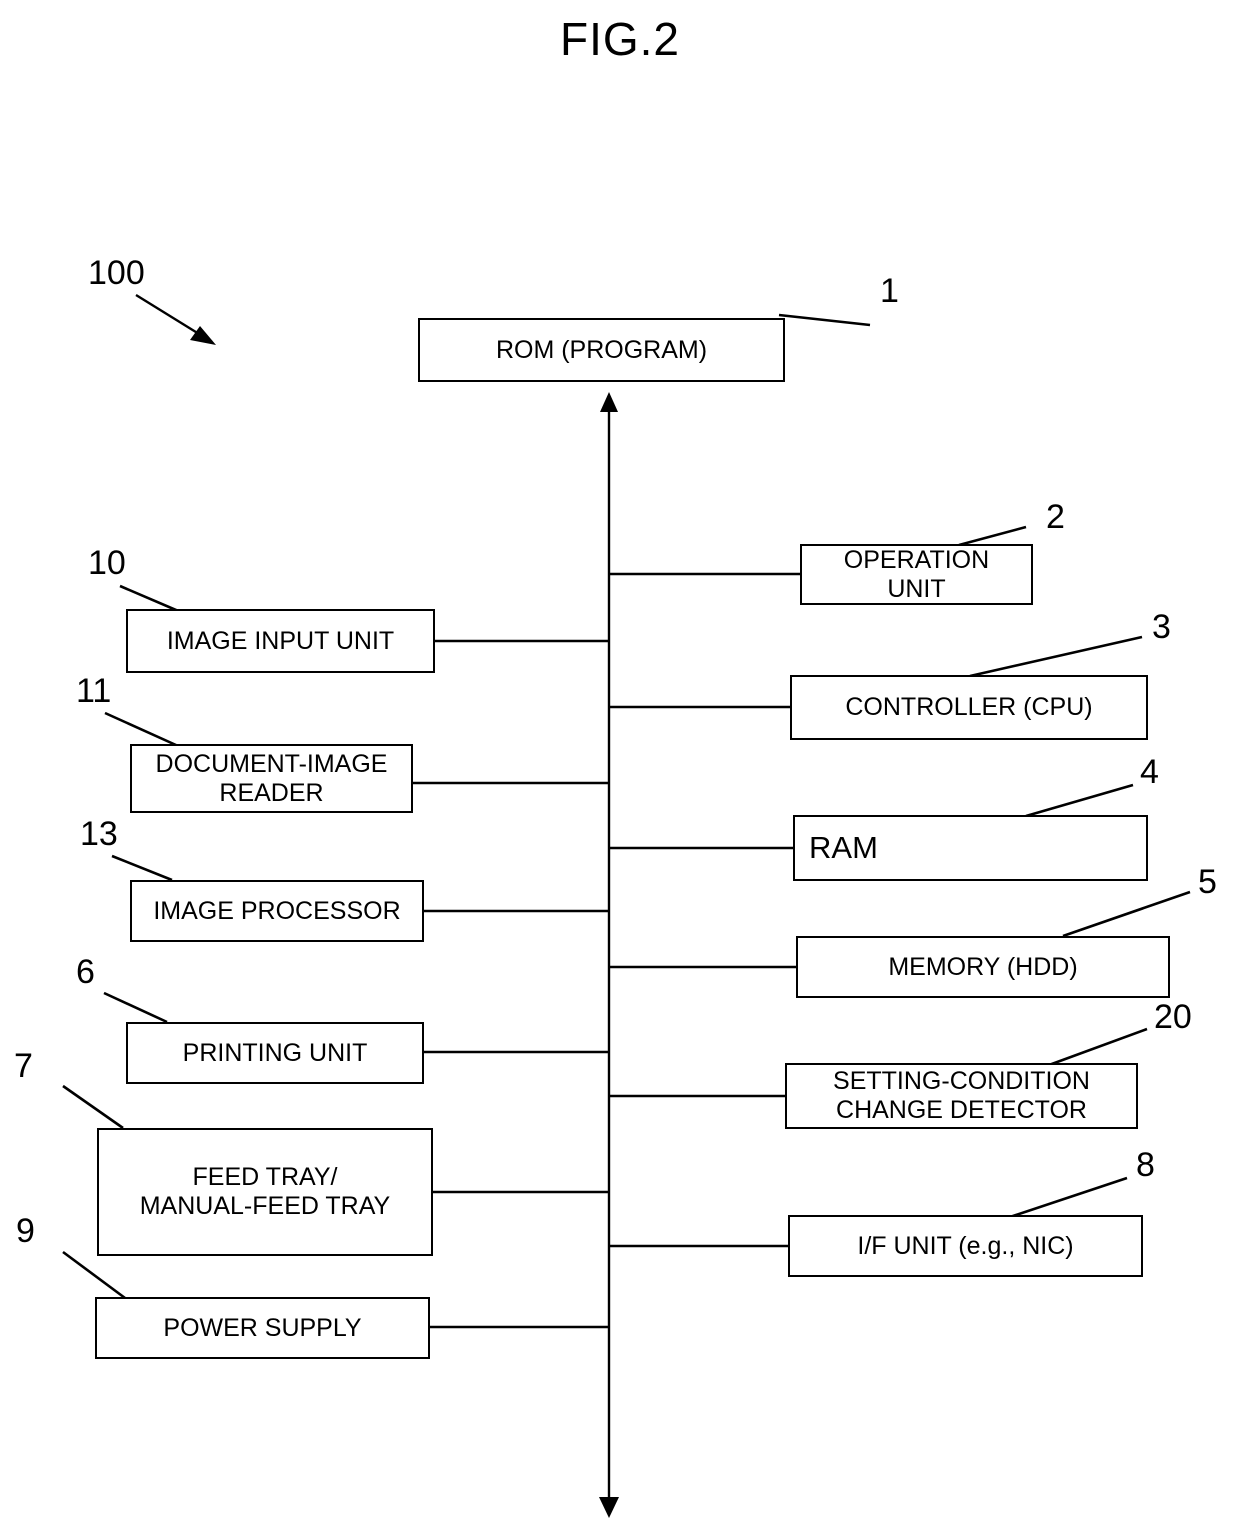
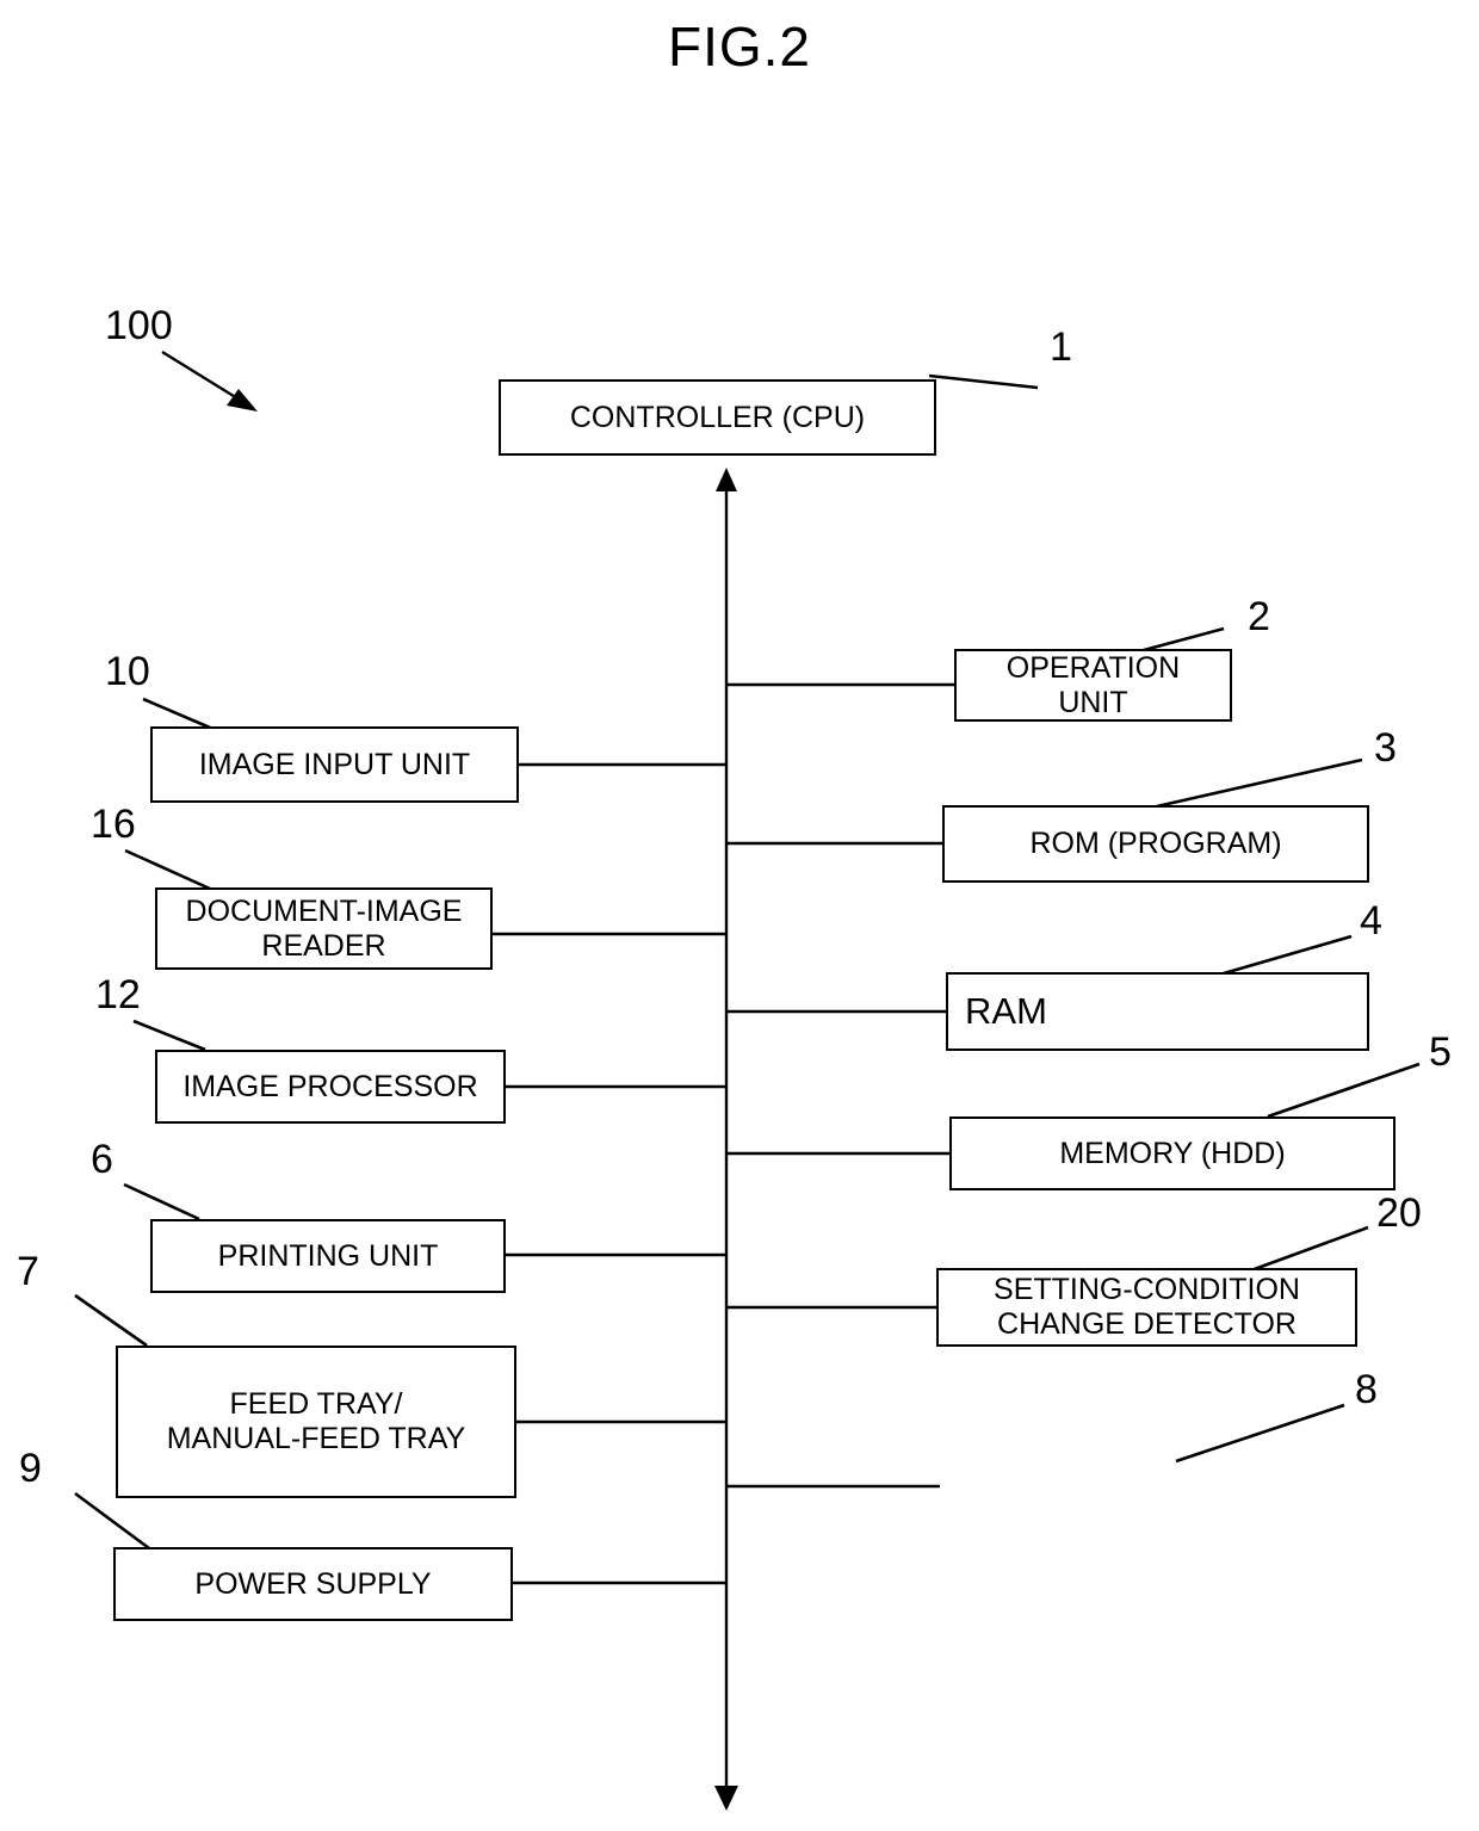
  FIG.2
  100
- ROM (PROGRAM)
+ CONTROLLER (CPU)
  1
  OPERATION
  UNIT
  2
- CONTROLLER (CPU)
+ ROM (PROGRAM)
  3
  RAM
  4
  MEMORY (HDD)
  5
  SETTING-CONDITION
  CHANGE DETECTOR
  20
- I/F UNIT (e.g., NIC)
  8
  IMAGE INPUT UNIT
  10
  DOCUMENT-IMAGE
  READER
- 11
+ 16
  IMAGE PROCESSOR
- 13
+ 12
  PRINTING UNIT
  6
  FEED TRAY/
  MANUAL-FEED TRAY
  7
  POWER SUPPLY
  9
